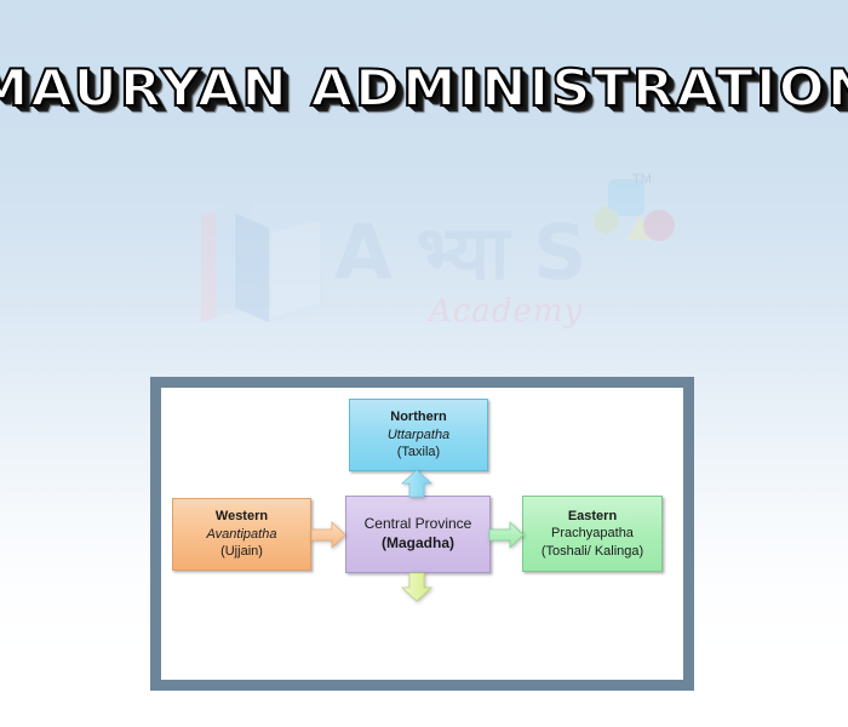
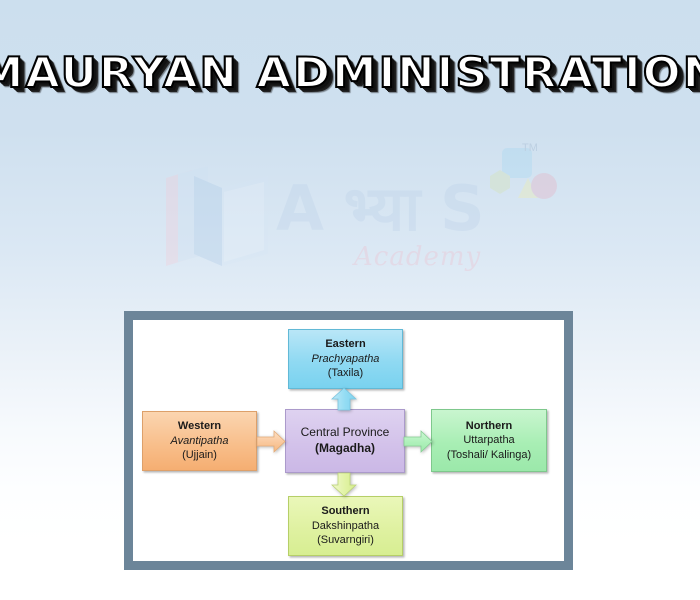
  MAURYAN ADMINISTRATIO
- Northern
+ Eastern
- Uttarpatha
+ Prachyapatha
  (Taxila)
  Western
  Avantipatha
  (Ujjain)
  Central Province
  (Magadha)
- Eastern
+ Northern
- Prachyapatha
+ Uttarpatha
  (Toshali/ Kalinga)
+ Southern
+ Dakshinpatha
+ (Suvarngiri)
